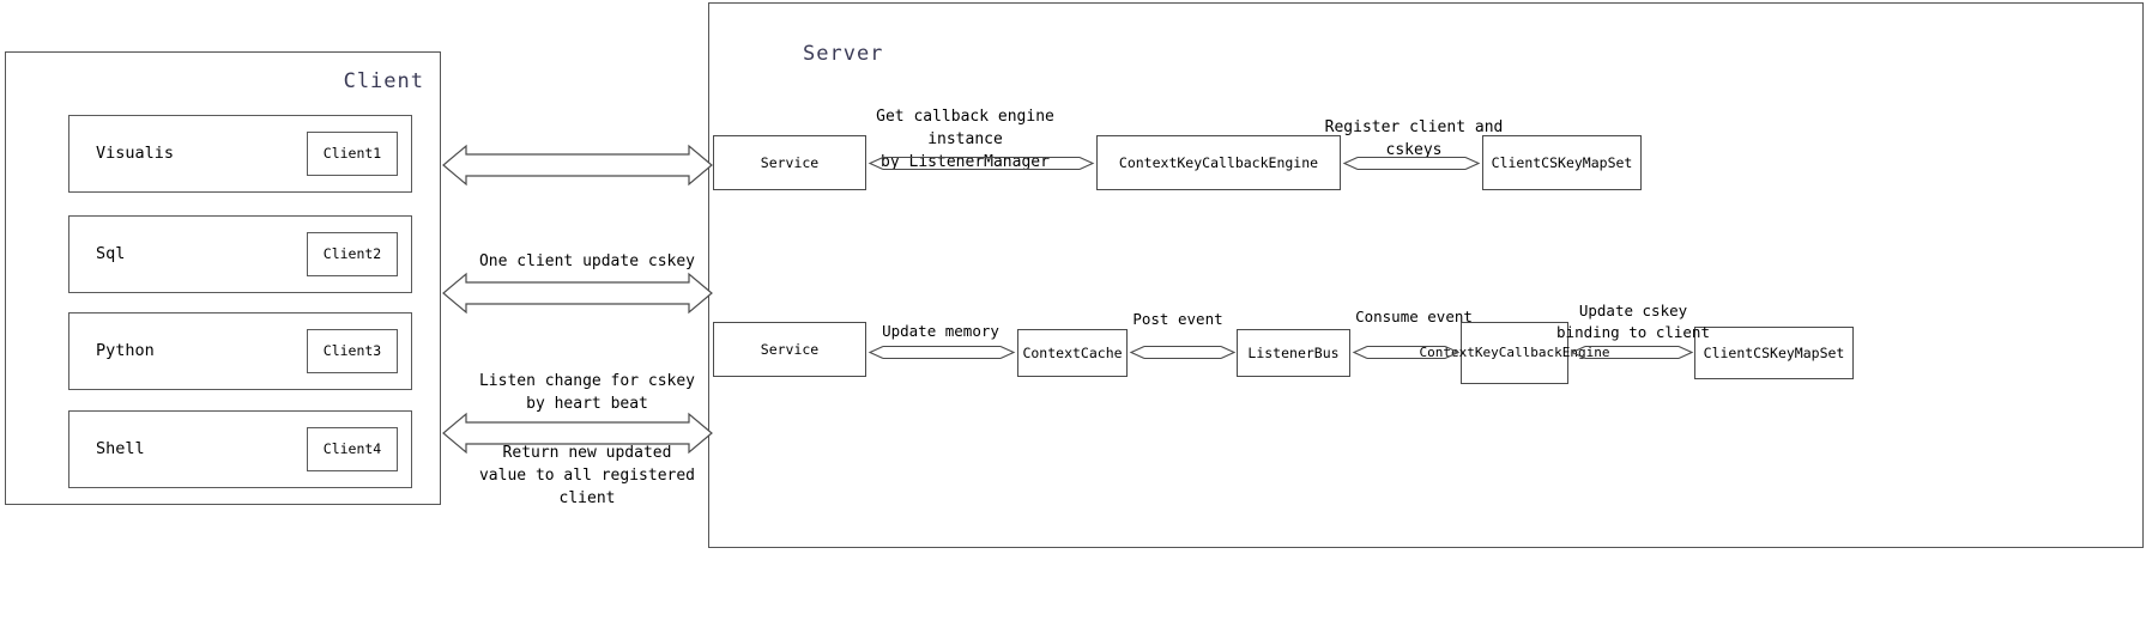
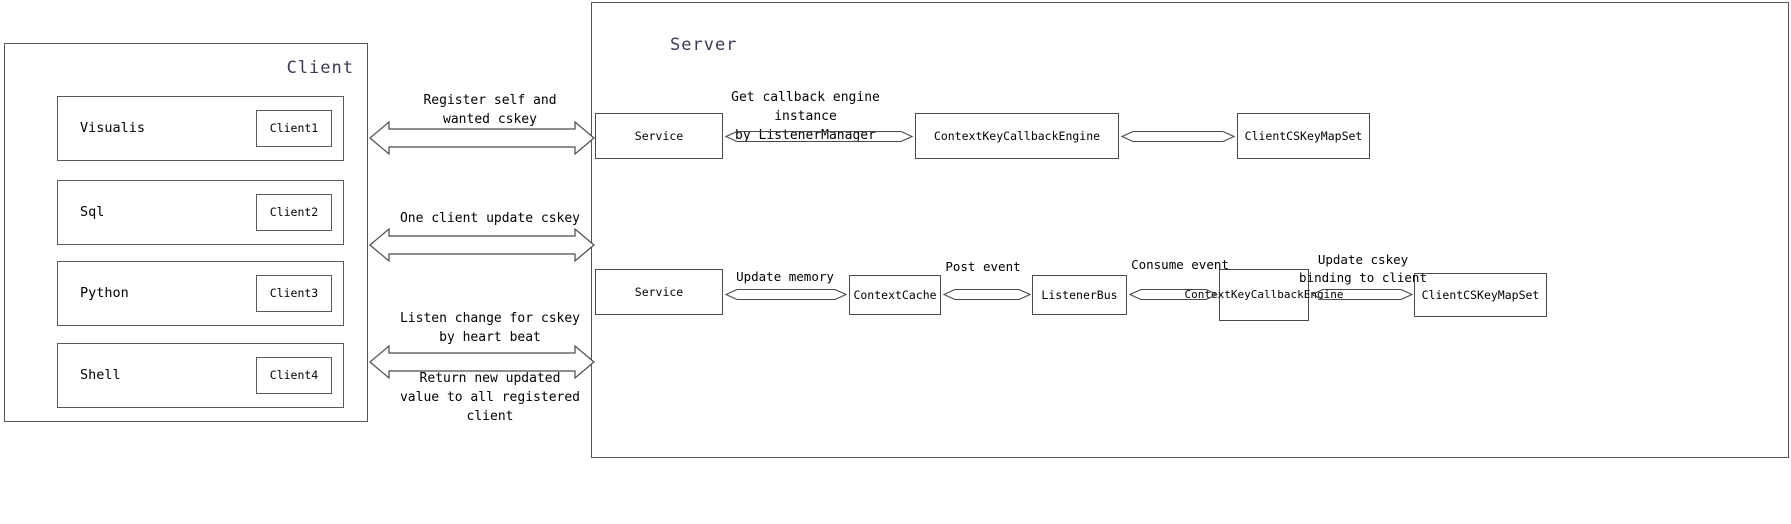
  Client
  Visualis
  Client1
  Sql
  Client2
  Python
  Client3
  Shell
  Client4
  Server
  Service
  ContextKeyCallbackEngine
  ClientCSKeyMapSet
  Service
  ContextCache
  ListenerBus
  ClientCSKeyMapSet
  Get callback engine instance
  by ListenerManager
- Register client and cskeys
  Update memory
  Post event
  Consume event
  Update cskey
  binding to client
+ Register self and
+ wanted cskey
  One client update cskey
  Listen change for cskey
  by heart beat
  Return new updated
  value to all registered
  client
